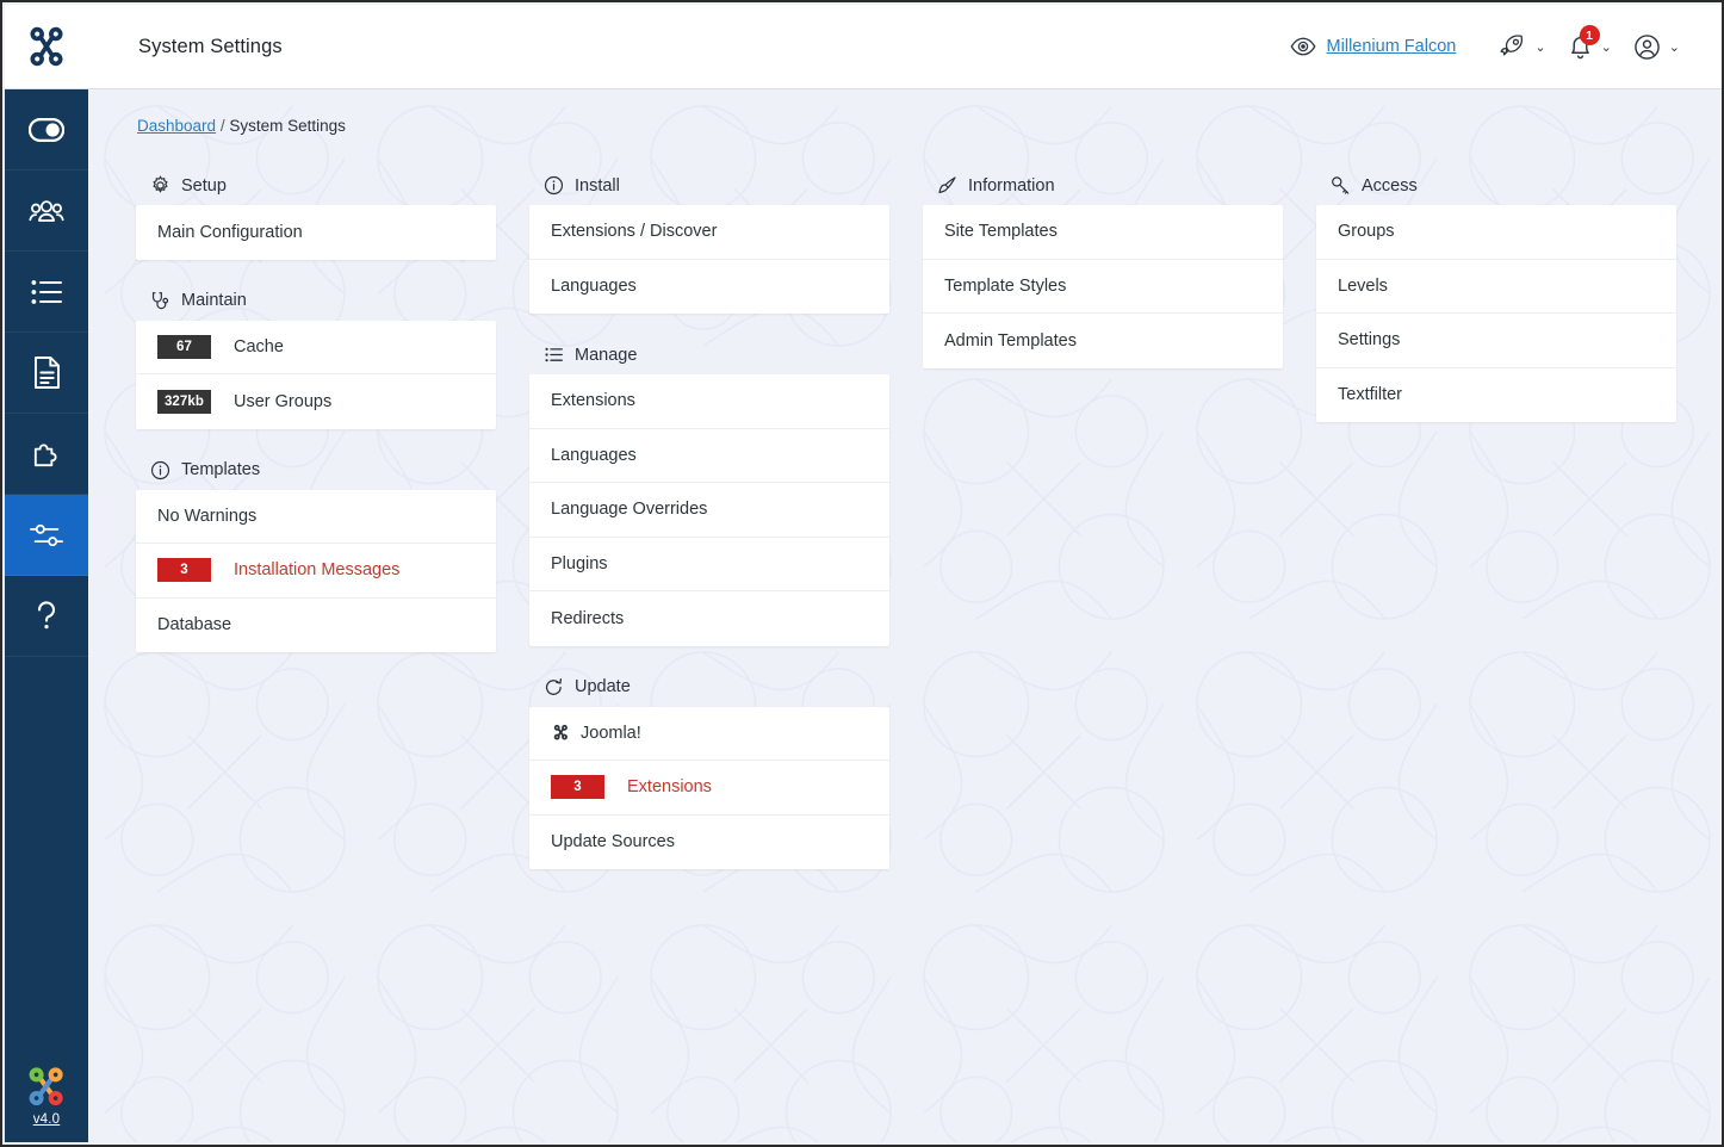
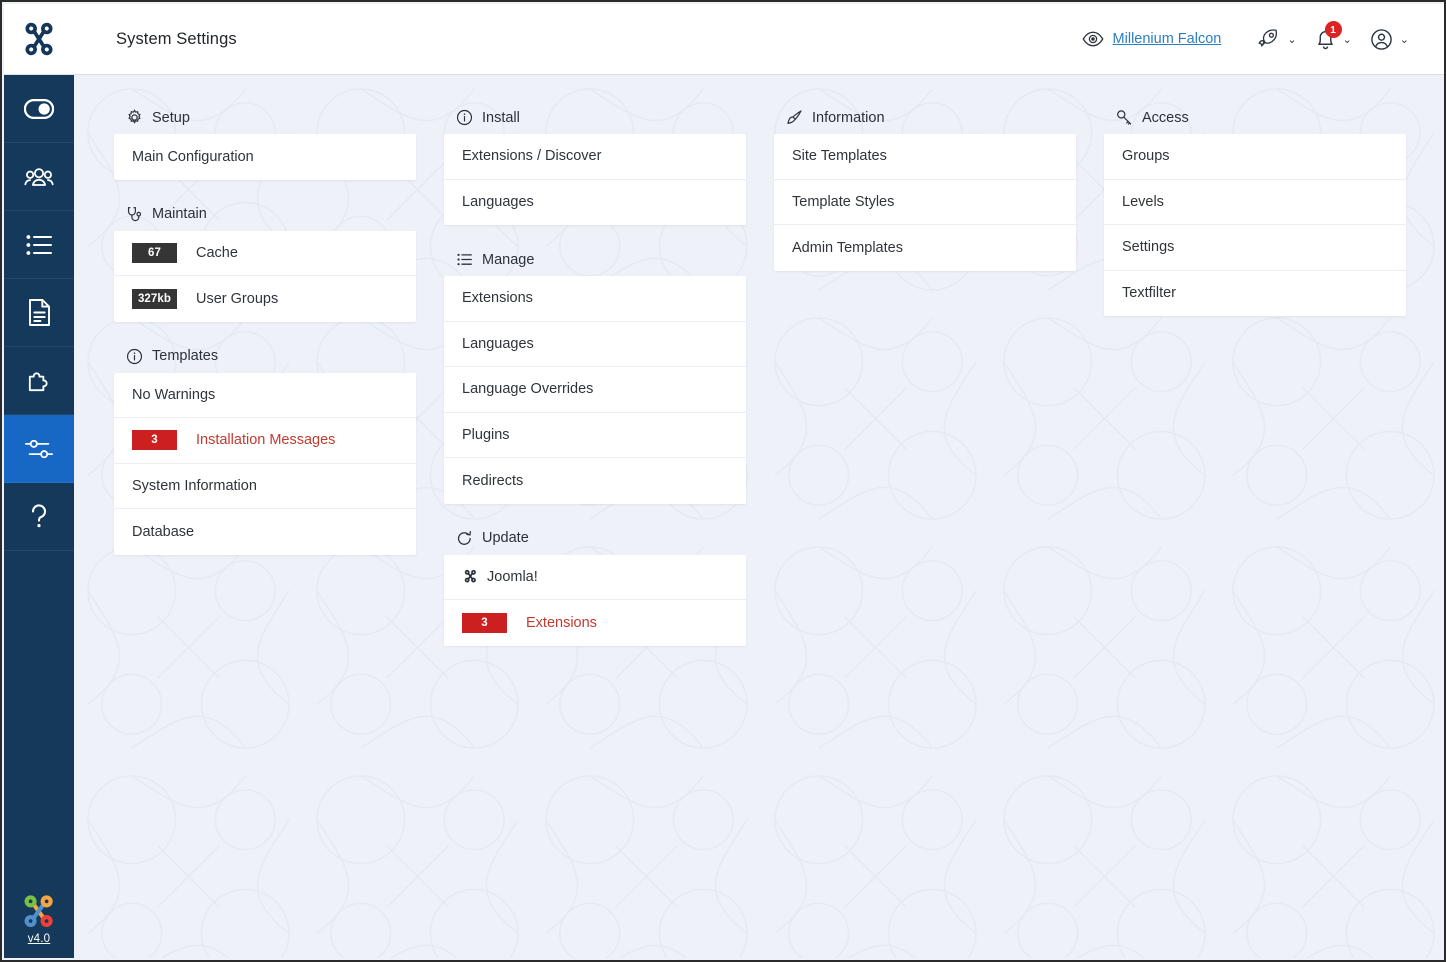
  System Settings
  Millenium Falcon
  ⌄
  1
  ⌄
  ⌄
  v4.0
- Dashboard / System Settings
  Setup
  Main Configuration
  Maintain
  67
  Cache
  327kb
  User Groups
  Templates
  No Warnings
  3
  Installation Messages
+ System Information
  Database
  Install
  Extensions / Discover
  Languages
  Manage
  Extensions
  Languages
  Language Overrides
  Plugins
  Redirects
  Update
  Joomla!
  3
  Extensions
- Update Sources
  Information
  Site Templates
  Template Styles
  Admin Templates
  Access
  Groups
  Levels
  Settings
  Textfilter
